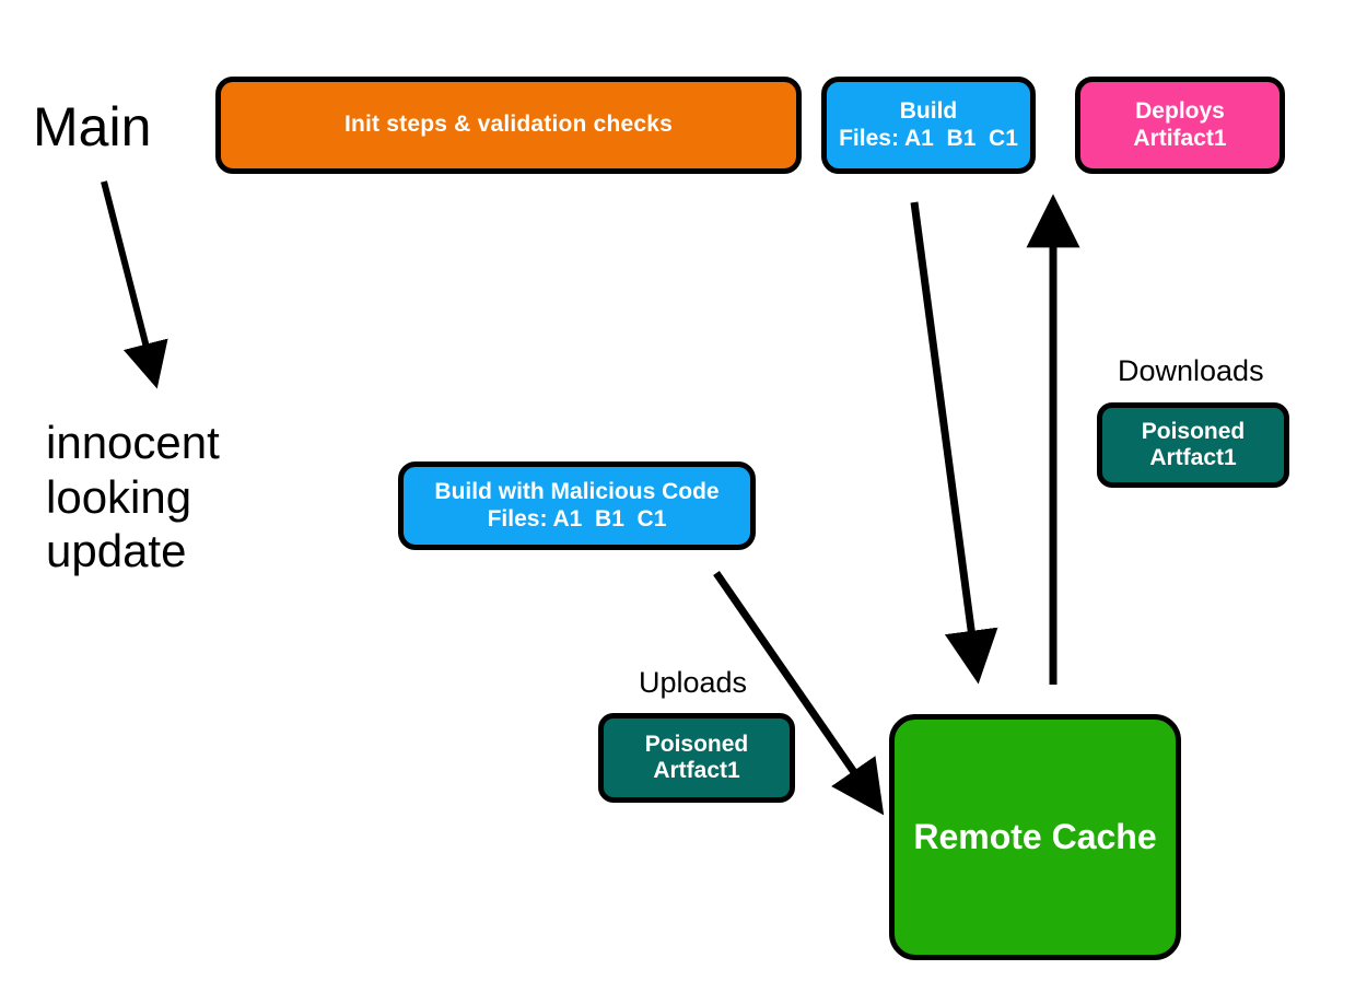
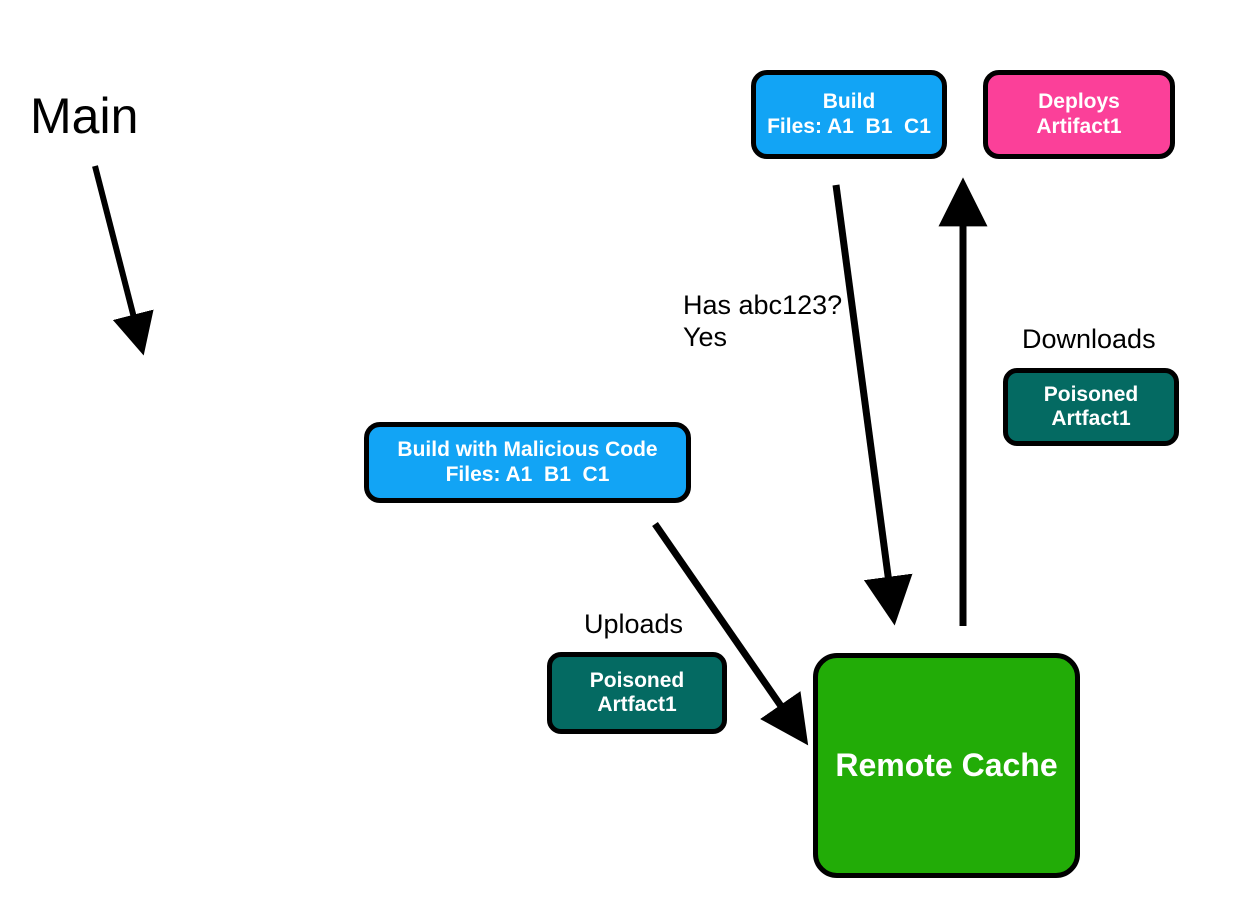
  Main
- innocent
- looking
- update
- Init steps & validation checks
  Build
  Files: A1 B1 C1
  Deploys
  Artifact1
  Build with Malicious Code
  Files: A1 B1 C1
+ Has abc123?
+ Yes
  Downloads
  Uploads
  Poisoned
  Artfact1
  Poisoned
  Artfact1
  Remote Cache
